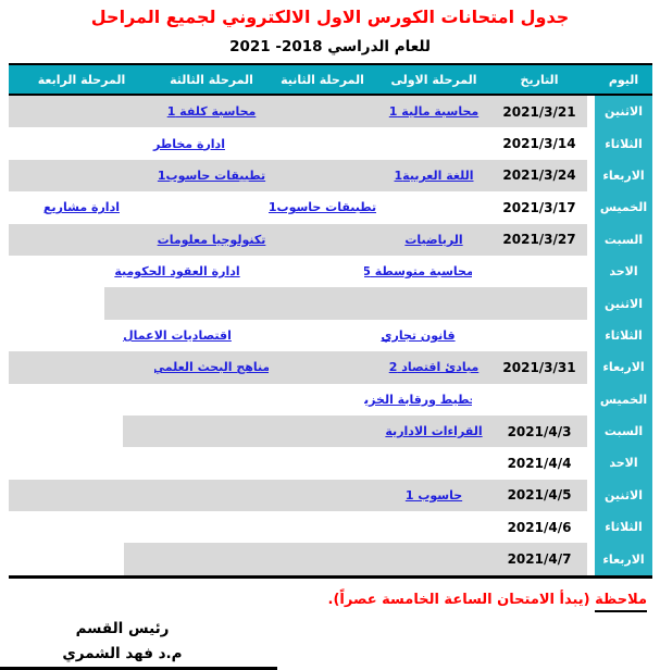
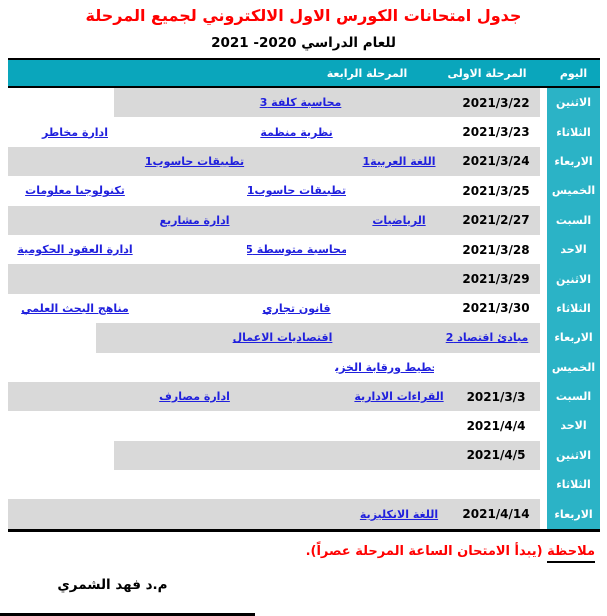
- جدول امتحانات الكورس الاول الالكتروني لجميع المراحل
+ جدول امتحانات الكورس الاول الالكتروني لجميع المرحلة
- للعام الدراسي 2018- 2021
+ للعام الدراسي 2020- 2021
  اليوم
- التاريخ
  المرحلة الاولى
- المرحلة الثانية
- المرحلة الثالثة
  المرحلة الرابعة
  الاثنين
- 2021/3/21
+ 2021/3/22
- محاسبة مالية 1
- محاسبة كلفة 1
+ محاسبة كلفة 3
  الثلاثاء
- 2021/3/14
+ 2021/3/23
+ نظرية منظمة
  ادارة مخاطر
  الاربعاء
  2021/3/24
  اللغة العربية1
  تطبيقات حاسوب1
  الخميس
- 2021/3/17
+ 2021/3/25
  تطبيقات حاسوب1
- ادارة مشاريع
+ تكنولوجيا معلومات
  السبت
- 2021/3/27
+ 2021/2/27
  الرياضيات
- تكنولوجيا معلومات
+ ادارة مشاريع
  الاحد
+ 2021/3/28
  محاسبة متوسطة 5
  ادارة العقود الحكومية
  الاثنين
+ 2021/3/29
  الثلاثاء
+ 2021/3/30
  قانون تجاري
- اقتصاديات الاعمال
+ مناهج البحث العلمي
  الاربعاء
- 2021/3/31
  مبادئ اقتصاد 2
- مناهج البحث العلمي
+ اقتصاديات الاعمال
  الخميس
  طيط ورقابة الخزي
  السبت
- 2021/4/3
+ 2021/3/3
  القراءات الادارية
+ ادارة مصارف
  الاحد
  2021/4/4
  الاثنين
  2021/4/5
- حاسوب 1
  الثلاثاء
- 2021/4/6
  الاربعاء
- 2021/4/7
+ 2021/4/14
+ اللغة الانكليزية
- ملاحظة (يبدأ الامتحان الساعة الخامسة عصراً).
+ ملاحظة (يبدأ الامتحان الساعة المرحلة عصراً).
- رئيس القسم
  م.د فهد الشمري
